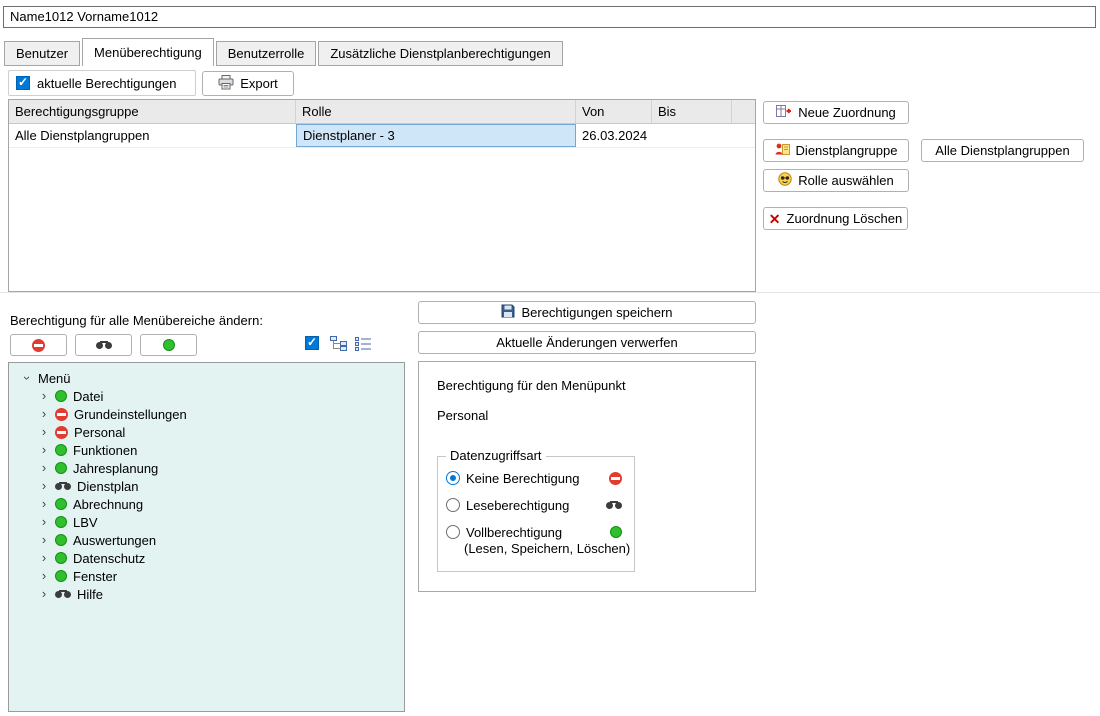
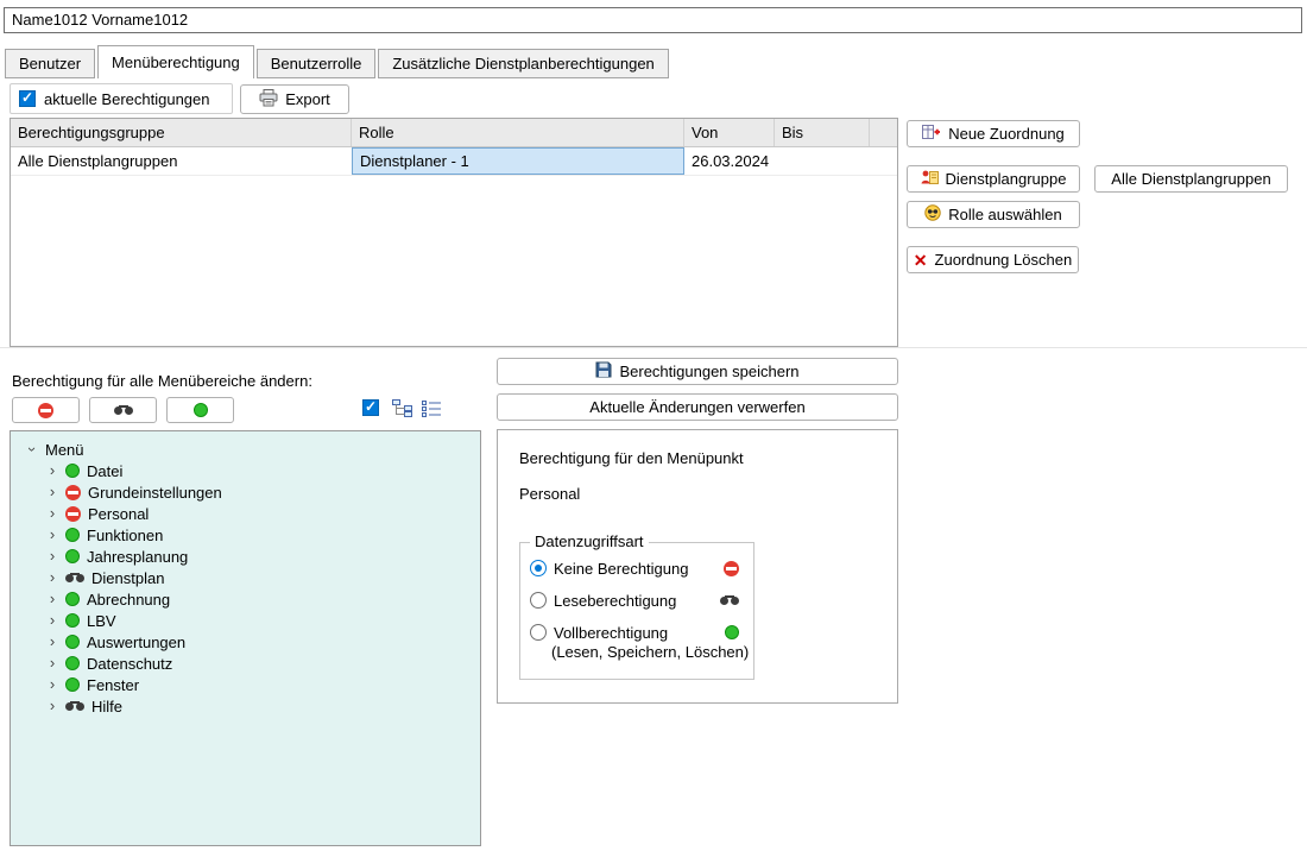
  Name1012 Vorname1012
  Benutzer
  Menüberechtigung
  Benutzerrolle
  Zusätzliche Dienstplanberechtigungen
  aktuelle Berechtigungen
  Export
  Berechtigungsgruppe
  Rolle
  Von
  Bis
  Alle Dienstplangruppen
- Dienstplaner - 3
+ Dienstplaner - 1
  26.03.2024
  Neue Zuordnung
  Dienstplangruppe
  Alle Dienstplangruppen
  Rolle auswählen
  ✕
  Zuordnung Löschen
  Berechtigung für alle Menübereiche ändern:
  Menü
  ›
  Datei
  ›
  Grundeinstellungen
  ›
  Personal
  ›
  Funktionen
  ›
  Jahresplanung
  ›
  Dienstplan
  ›
  Abrechnung
  ›
  LBV
  ›
  Auswertungen
  ›
  Datenschutz
  ›
  Fenster
  ›
  Hilfe
  Berechtigungen speichern
  Aktuelle Änderungen verwerfen
  Berechtigung für den Menüpunkt
  Personal
  Datenzugriffsart
  Keine Berechtigung
  Leseberechtigung
  Vollberechtigung
  (Lesen, Speichern, Löschen)
